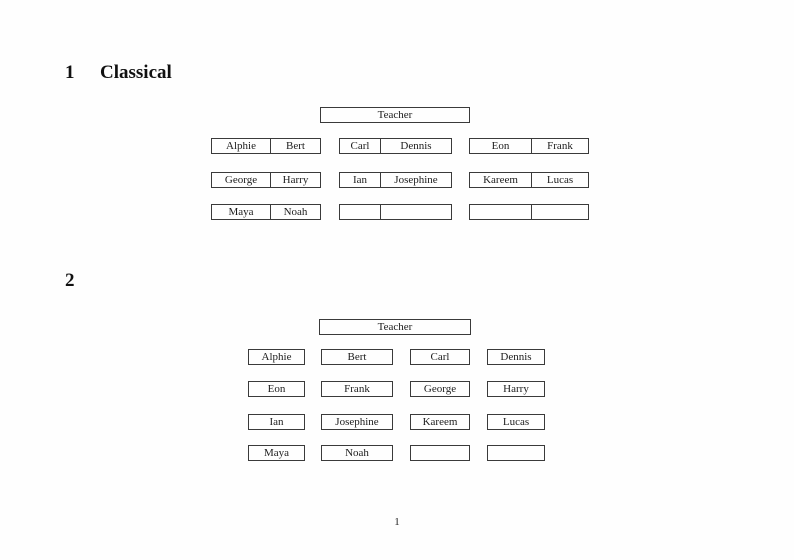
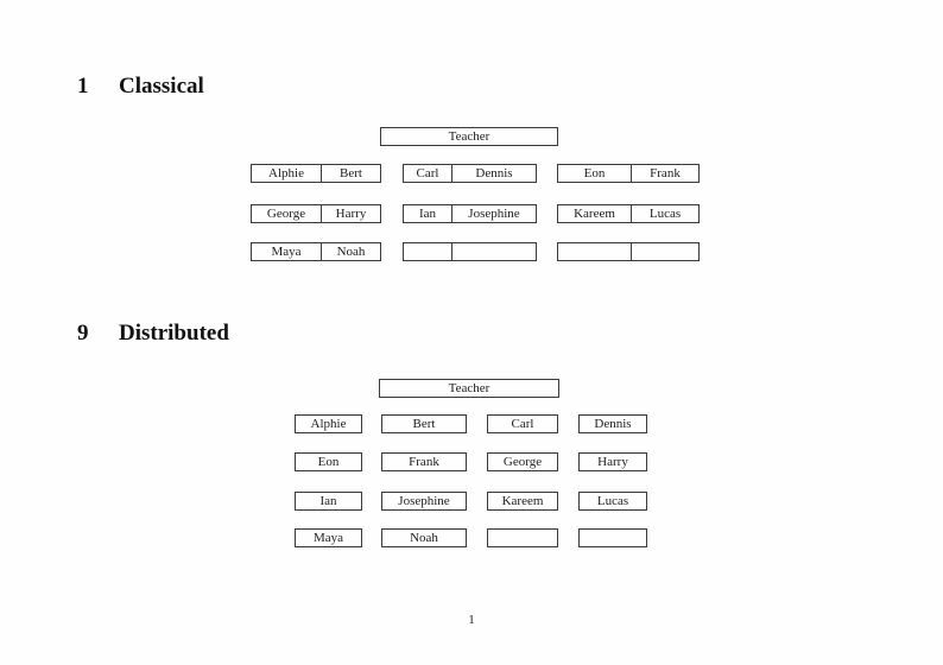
  1
  Classical
  Teacher
  Alphie
  Bert
  Carl
  Dennis
  Eon
  Frank
  George
  Harry
  Ian
  Josephine
  Kareem
  Lucas
  Maya
  Noah
- 2
+ 9
+ Distributed
  Teacher
  Alphie
  Bert
  Carl
  Dennis
  Eon
  Frank
  George
  Harry
  Ian
  Josephine
  Kareem
  Lucas
  Maya
  Noah
  1
